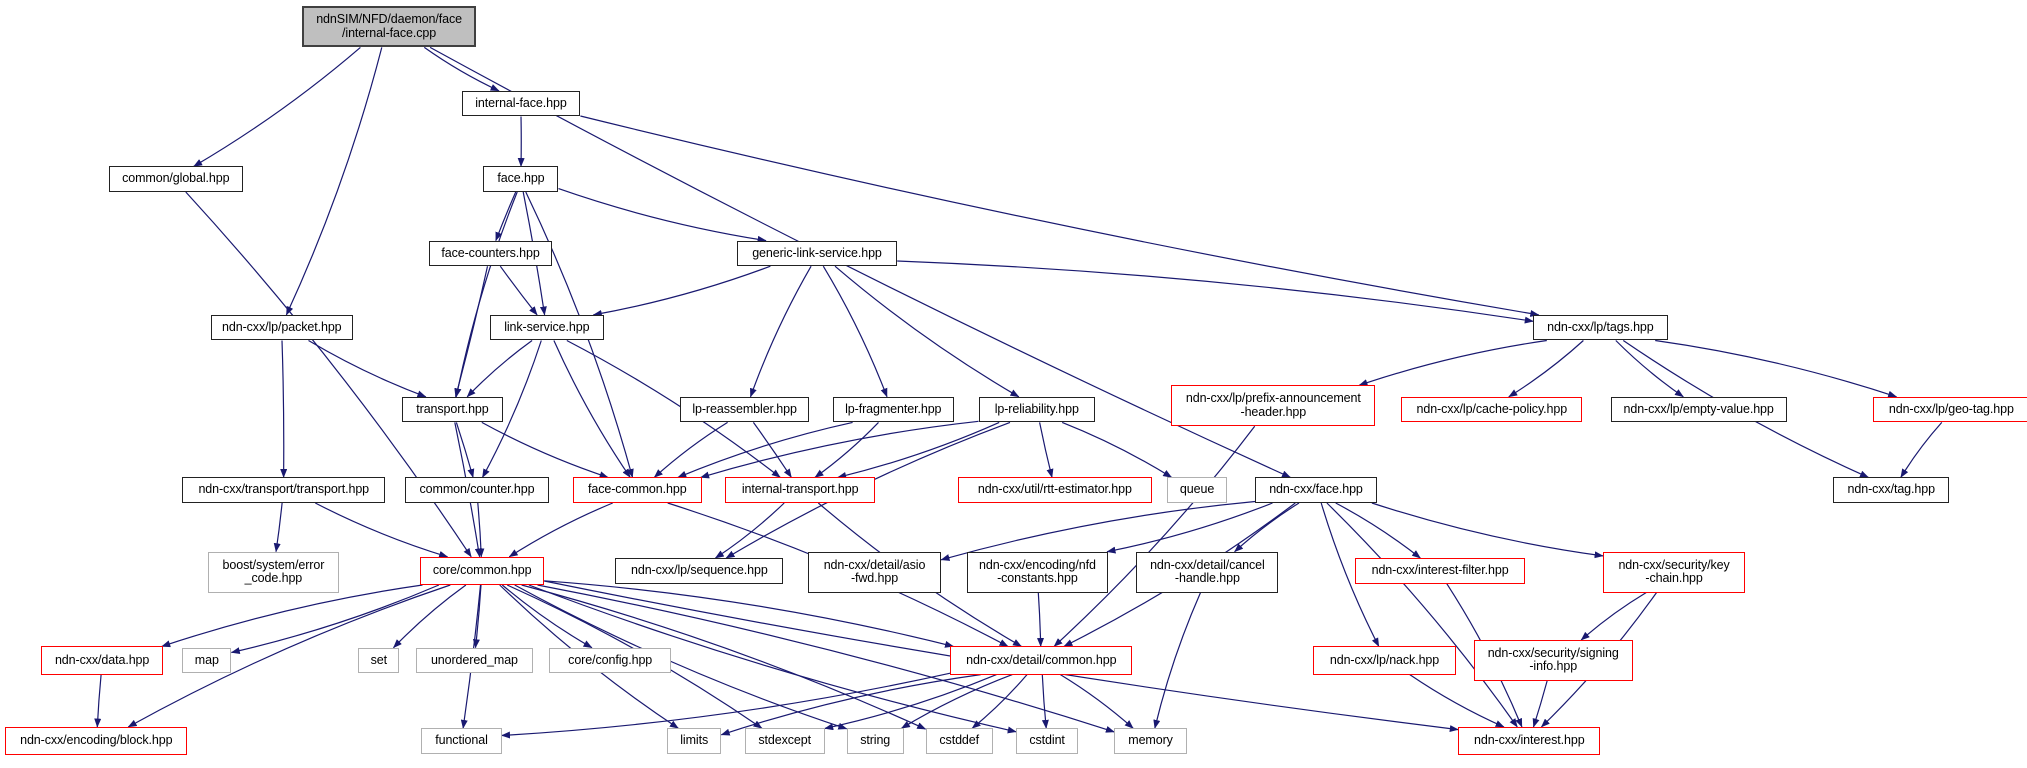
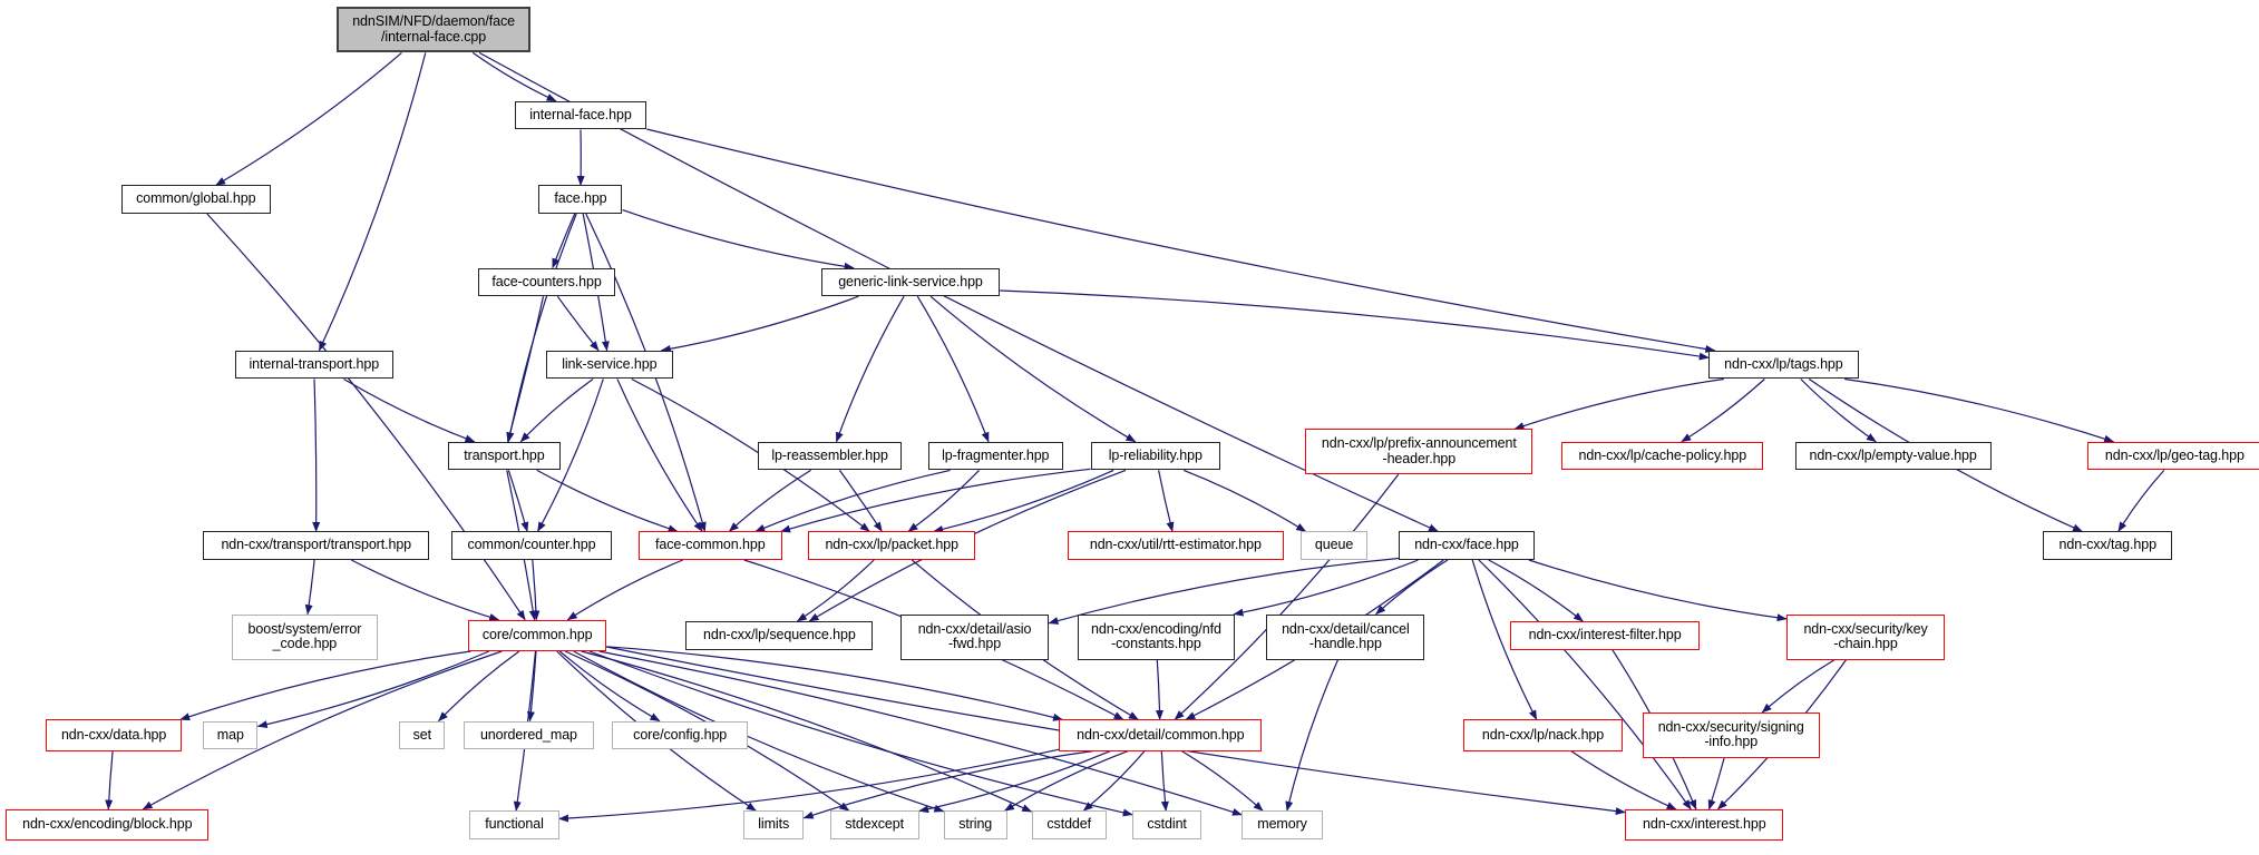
  ndnSIM/NFD/daemon/face
  /internal-face.cpp
  internal-face.hpp
  common/global.hpp
  face.hpp
  face-counters.hpp
  generic-link-service.hpp
- ndn-cxx/lp/packet.hpp
+ internal-transport.hpp
  link-service.hpp
  ndn-cxx/lp/tags.hpp
  transport.hpp
  lp-reassembler.hpp
  lp-fragmenter.hpp
  lp-reliability.hpp
  ndn-cxx/lp/prefix-announcement
  -header.hpp
  ndn-cxx/lp/cache-policy.hpp
  ndn-cxx/lp/empty-value.hpp
  ndn-cxx/lp/geo-tag.hpp
  ndn-cxx/transport/transport.hpp
  common/counter.hpp
  face-common.hpp
- internal-transport.hpp
+ ndn-cxx/lp/packet.hpp
  ndn-cxx/util/rtt-estimator.hpp
  queue
  ndn-cxx/face.hpp
  ndn-cxx/tag.hpp
  boost/system/error
  _code.hpp
  core/common.hpp
  ndn-cxx/lp/sequence.hpp
  ndn-cxx/detail/asio
  -fwd.hpp
  ndn-cxx/encoding/nfd
  -constants.hpp
  ndn-cxx/detail/cancel
  -handle.hpp
  ndn-cxx/interest-filter.hpp
  ndn-cxx/security/key
  -chain.hpp
  ndn-cxx/data.hpp
  map
  set
  unordered_map
  core/config.hpp
  ndn-cxx/detail/common.hpp
  ndn-cxx/lp/nack.hpp
  ndn-cxx/security/signing
  -info.hpp
  ndn-cxx/encoding/block.hpp
  functional
  limits
  stdexcept
  string
  cstddef
  cstdint
  memory
  ndn-cxx/interest.hpp
